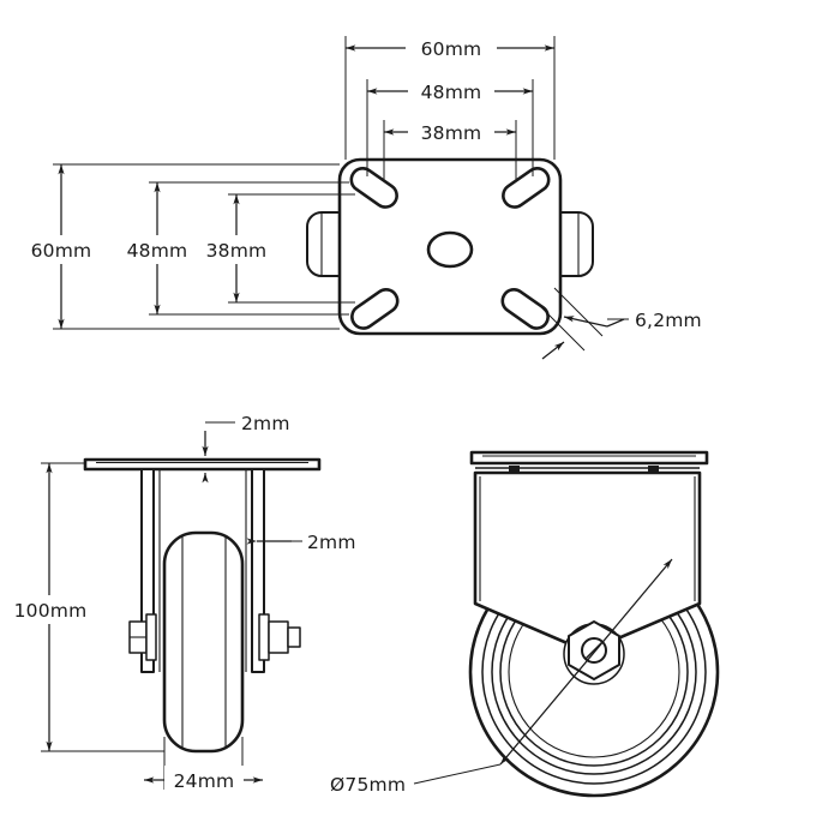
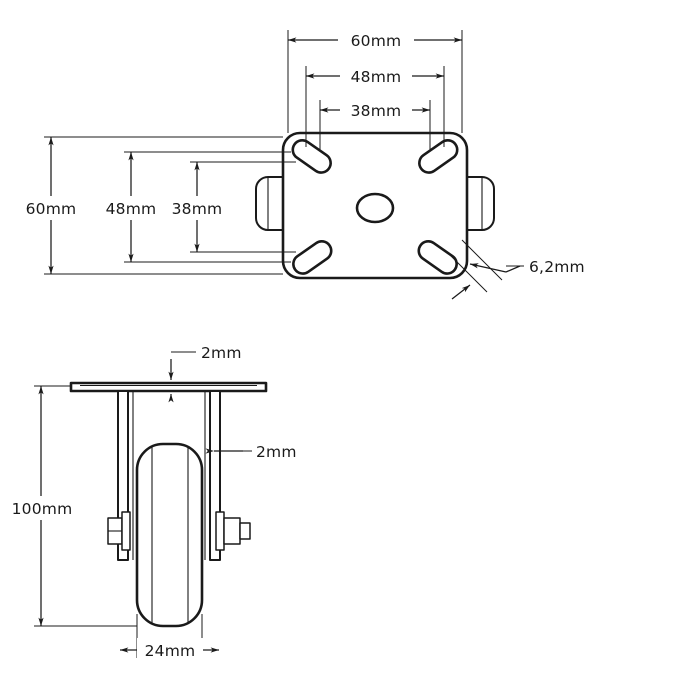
  60mm
  48mm
  38mm
  60mm
  48mm
  38mm
  6,2mm
  100mm
  24mm
  2mm
  2mm
- Ø75mm
